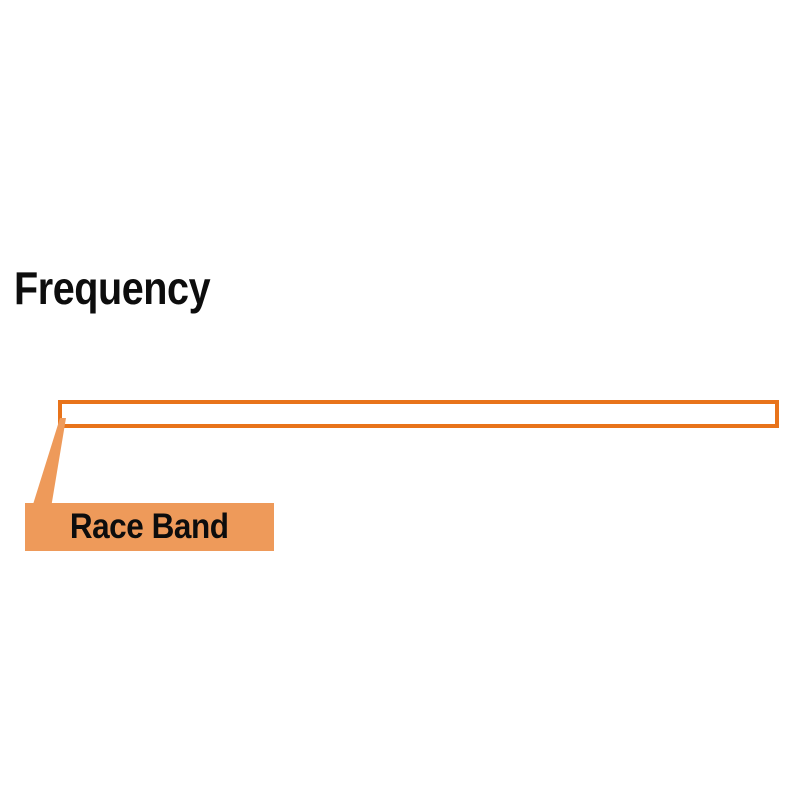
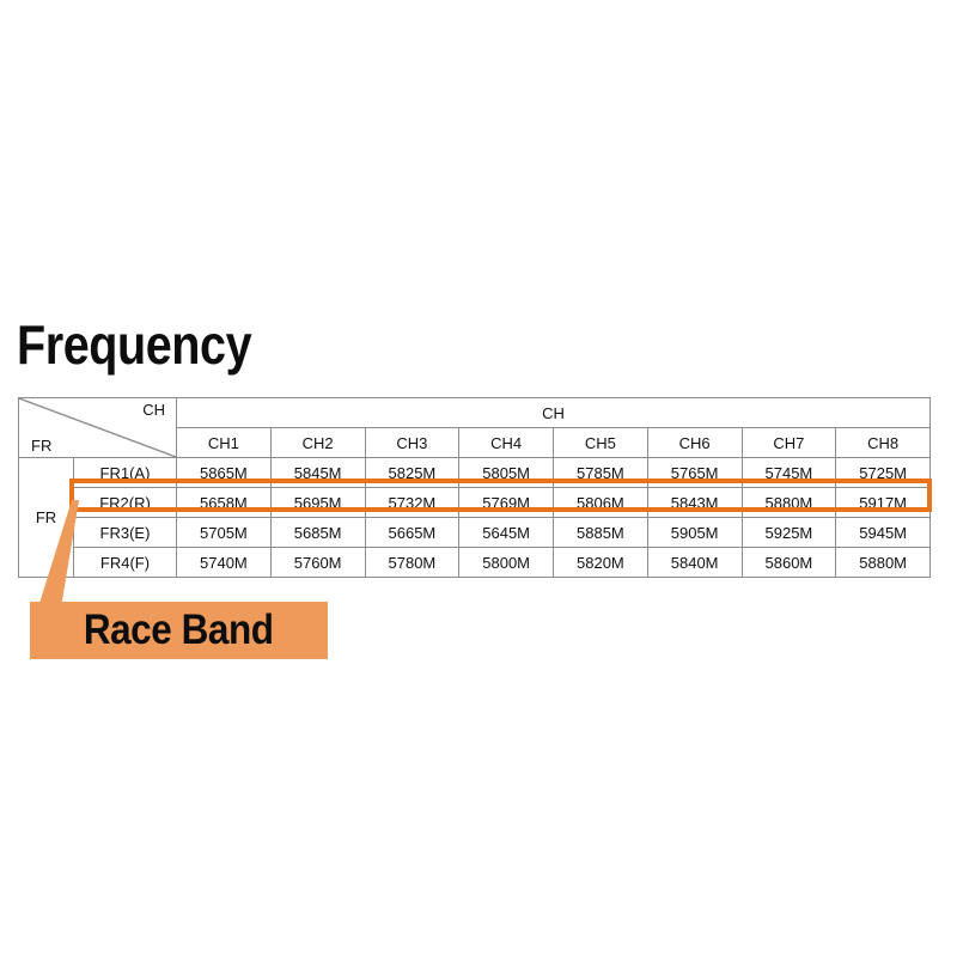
  Frequency
+ CH FR	CH
+ CH1	CH2	CH3	CH4	CH5	CH6	CH7	CH8
+ FR	FR1(A)	5865M	5845M	5825M	5805M	5785M	5765M	5745M	5725M
+ FR2(R)	5658M	5695M	5732M	5769M	5806M	5843M	5880M	5917M
+ FR3(E)	5705M	5685M	5665M	5645M	5885M	5905M	5925M	5945M
+ FR4(F)	5740M	5760M	5780M	5800M	5820M	5840M	5860M	5880M
  Race Band
